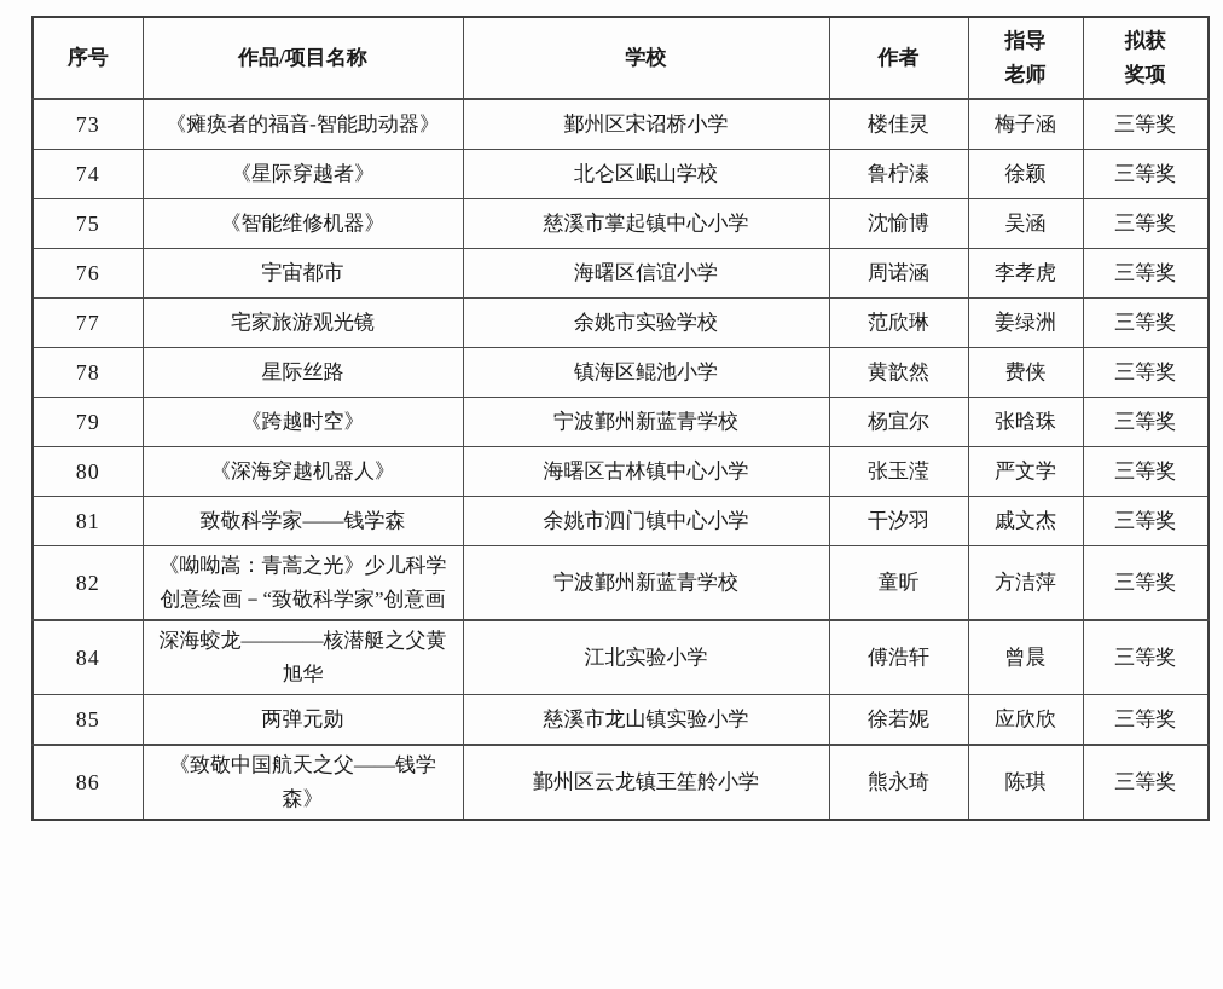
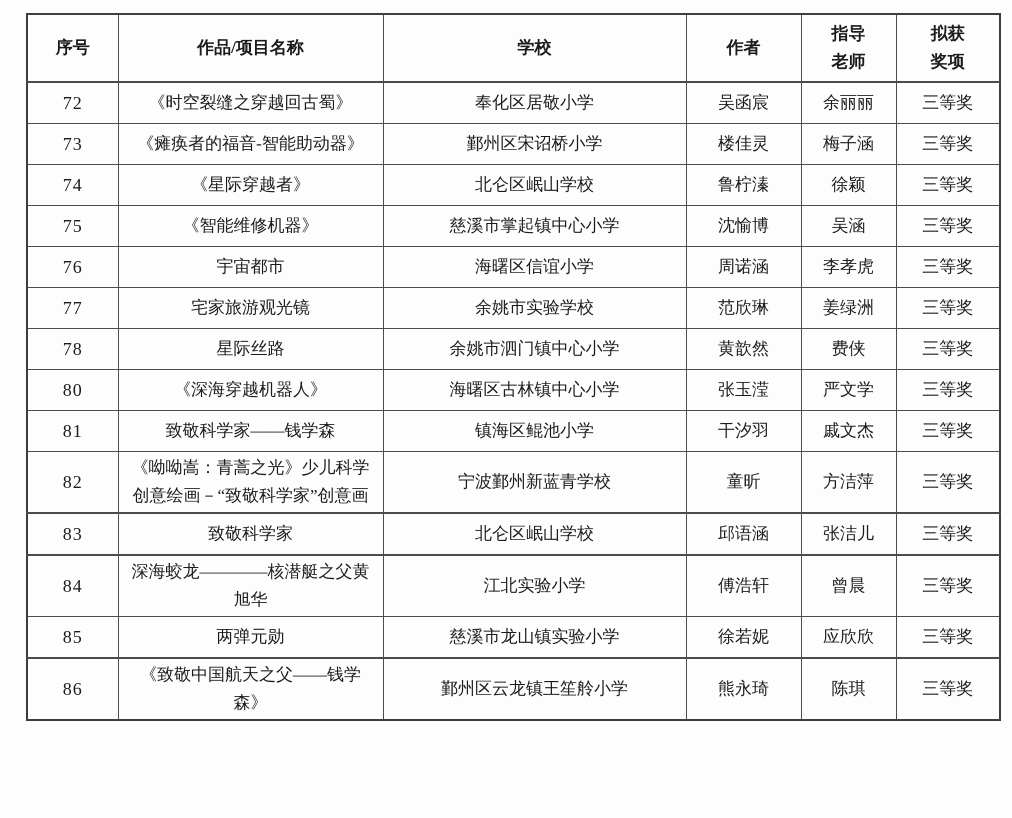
  序号	作品/项目名称	学校	作者	指导 老师	拟获 奖项
+ 72	《时空裂缝之穿越回古蜀》	奉化区居敬小学	吴函宸	余丽丽	三等奖
  73	《瘫痪者的福音-智能助动器》	鄞州区宋诏桥小学	楼佳灵	梅子涵	三等奖
  74	《星际穿越者》	北仑区岷山学校	鲁柠溱	徐颖	三等奖
  75	《智能维修机器》	慈溪市掌起镇中心小学	沈愉博	吴涵	三等奖
  76	宇宙都市	海曙区信谊小学	周诺涵	李孝虎	三等奖
  77	宅家旅游观光镜	余姚市实验学校	范欣琳	姜绿洲	三等奖
- 78	星际丝路	镇海区鲲池小学	黄歆然	费侠	三等奖
+ 78	星际丝路	余姚市泗门镇中心小学	黄歆然	费侠	三等奖
- 79	《跨越时空》	宁波鄞州新蓝青学校	杨宜尔	张晗珠	三等奖
  80	《深海穿越机器人》	海曙区古林镇中心小学	张玉滢	严文学	三等奖
- 81	致敬科学家——钱学森	余姚市泗门镇中心小学	干汐羽	戚文杰	三等奖
+ 81	致敬科学家——钱学森	镇海区鲲池小学	干汐羽	戚文杰	三等奖
  82	《呦呦嵩：青蒿之光》少儿科学创意绘画－“致敬科学家”创意画	宁波鄞州新蓝青学校	童昕	方洁萍	三等奖
+ 83	致敬科学家	北仑区岷山学校	邱语涵	张洁儿	三等奖
  84	深海蛟龙————核潜艇之父黄旭华	江北实验小学	傅浩轩	曾晨	三等奖
  85	两弹元勋	慈溪市龙山镇实验小学	徐若妮	应欣欣	三等奖
  86	《致敬中国航天之父——钱学森》	鄞州区云龙镇王笙舲小学	熊永琦	陈琪	三等奖
